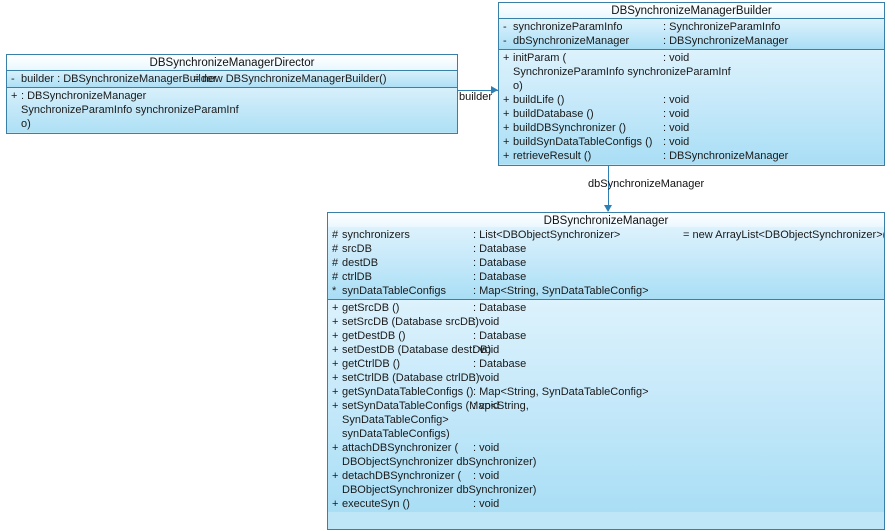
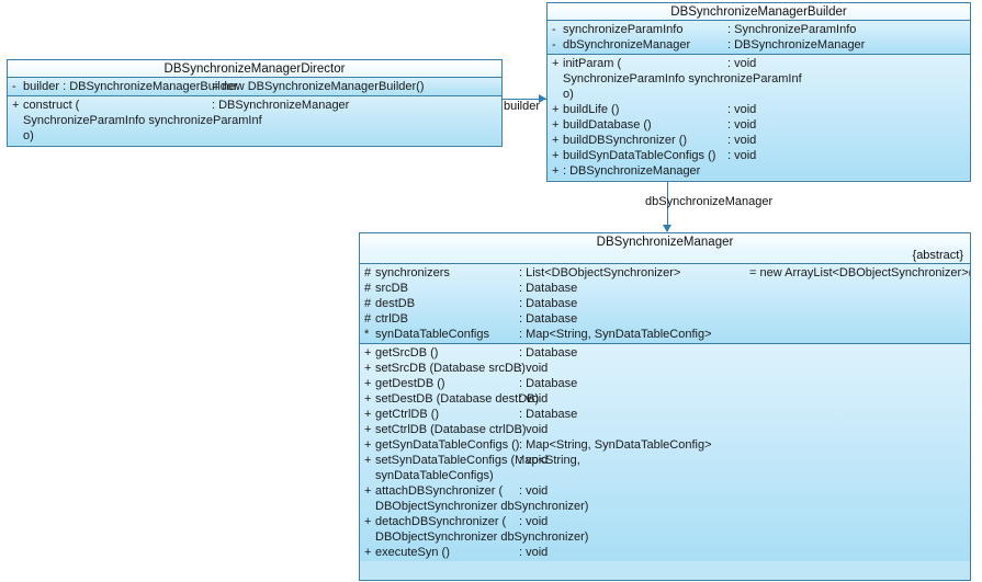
  builder
  dbSynchronizeManager
  DBSynchronizeManagerDirector
  -
  builder : DBSynchronizeManagerBu
  = new DBSynchronizeManagerBuilder()
  +
+ construct (
  : DBSynchronizeManager
  SynchronizeParamInfo synchronizeParamInf
  o)
  DBSynchronizeManagerBuilder
  -
  synchronizeParamInfo
  : SynchronizeParamInfo
  -
  dbSynchronizeManager
  : DBSynchronizeManager
  +
  initParam (
  : void
  SynchronizeParamInfo synchronizeParamInf
  o)
  +
  buildLife ()
  : void
  +
  buildDatabase ()
  : void
  +
  buildDBSynchronizer ()
  : void
  +
  buildSynDataTableConfigs ()
  : void
  +
- retrieveResult ()
  : DBSynchronizeManager
  DBSynchronizeManager
+ {abstract}
  #
  synchronizers
  : List<DBObjectSynchronizer>
  = new ArrayList<DBObjectSynchronizer>
  #
  srcDB
  : Database
  #
  destDB
  : Database
  #
  ctrlDB
  : Database
  *
  synDataTableConfigs
  : Map<String, SynDataTableConfig>
  +
  getSrcDB ()
  : Database
  +
  setSrcDB (Database srcDB
  : void
  +
  getDestDB ()
  : Database
  +
  setDestDB (Database dest
  : void
  +
  getCtrlDB ()
  : Database
  +
  setCtrlDB (Database ctrlDB
  : void
  +
  getSynDataTableConfigs ()
  : Map<String, SynDataTableConfig>
  +
  : void
- SynDataTableConfig>
  synDataTableConfigs)
  +
  attachDBSynchronizer (
  : void
  DBObjectSynchronizer dbSynchronizer)
  +
  detachDBSynchronizer (
  : void
  DBObjectSynchronizer dbSynchronizer)
  +
  executeSyn ()
  : void
